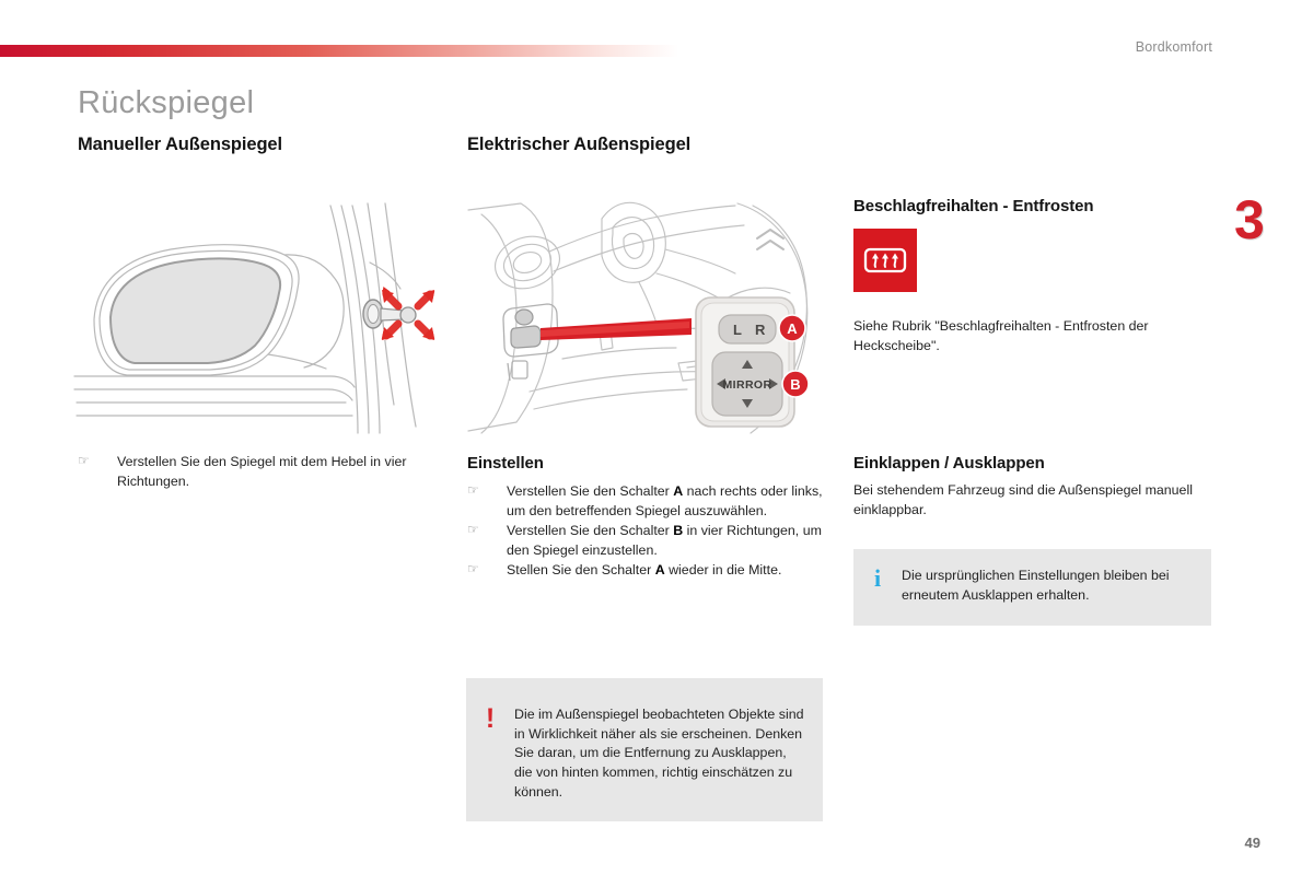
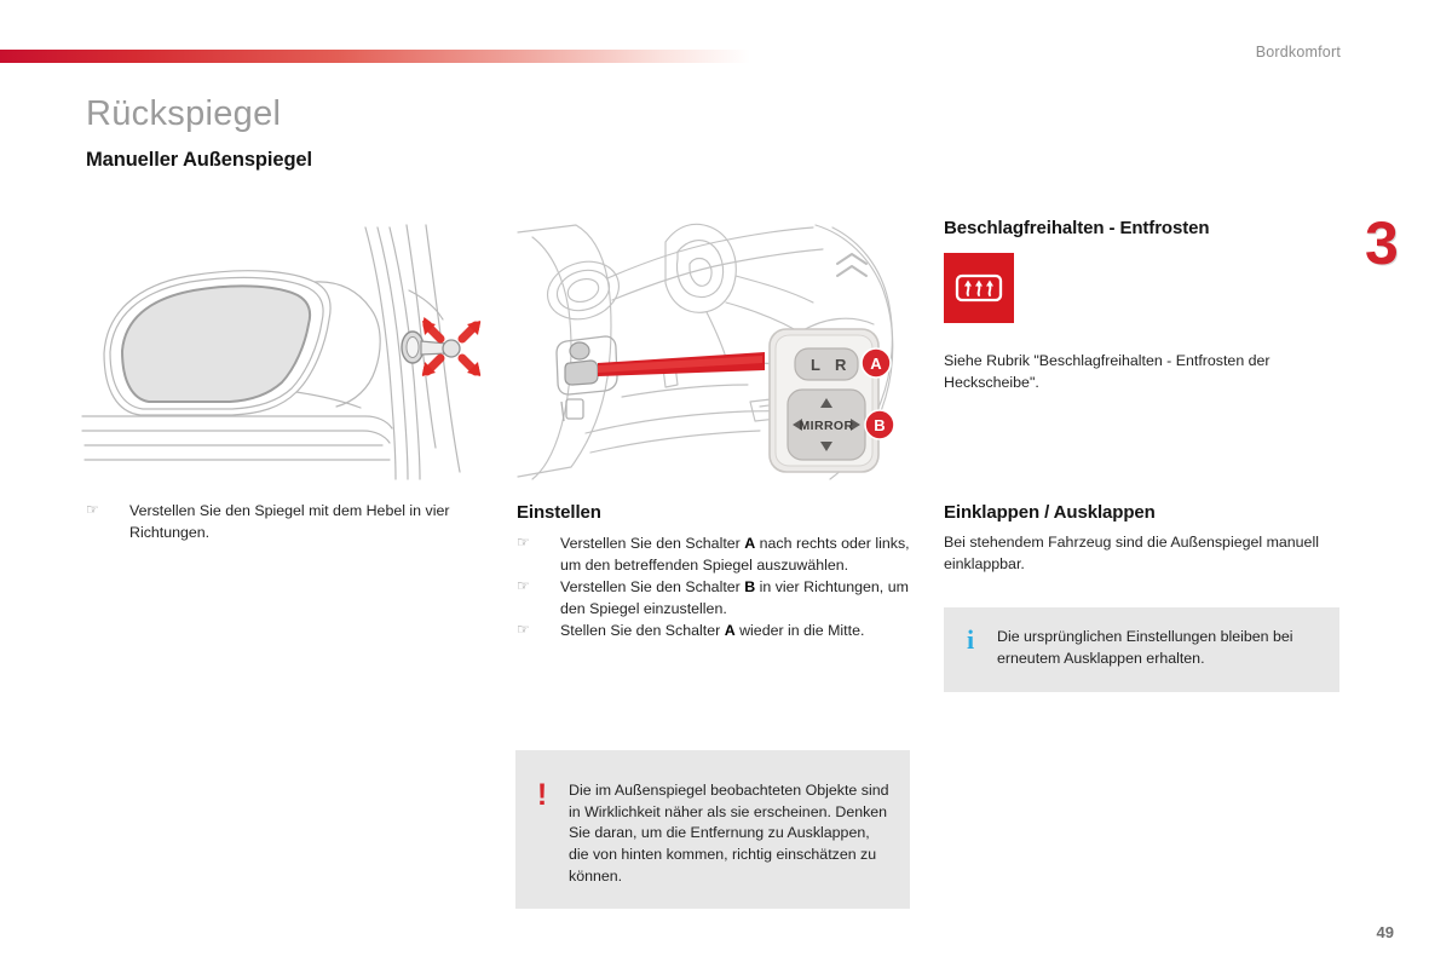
  Bordkomfort
  3
  49
  Rückspiegel
  Manueller Außenspiegel
- Elektrischer Außenspiegel
  ☞
  Verstellen Sie den Spiegel mit dem Hebel in vier Richtungen.
  L
  R
  MIRROR
  A
  B
  Einstellen
  ☞
  Verstellen Sie den Schalter A nach rechts oder links, um den betreffenden Spiegel auszuwählen.
  ☞
  Verstellen Sie den Schalter B in vier Richtungen, um den Spiegel einzustellen.
  ☞
  Stellen Sie den Schalter A wieder in die Mitte.
  !
  Die im Außenspiegel beobachteten Objekte sind in Wirklichkeit näher als sie erscheinen. Denken Sie daran, um die Entfernung zu Ausklappen, die von hinten kommen, richtig einschätzen zu können.
  Beschlagfreihalten - Entfrosten
  Siehe Rubrik "Beschlagfreihalten - Entfrosten der Heckscheibe".
  Einklappen / Ausklappen
  Bei stehendem Fahrzeug sind die Außenspiegel manuell einklappbar.
  i
  Die ursprünglichen Einstellungen bleiben bei erneutem Ausklappen erhalten.
